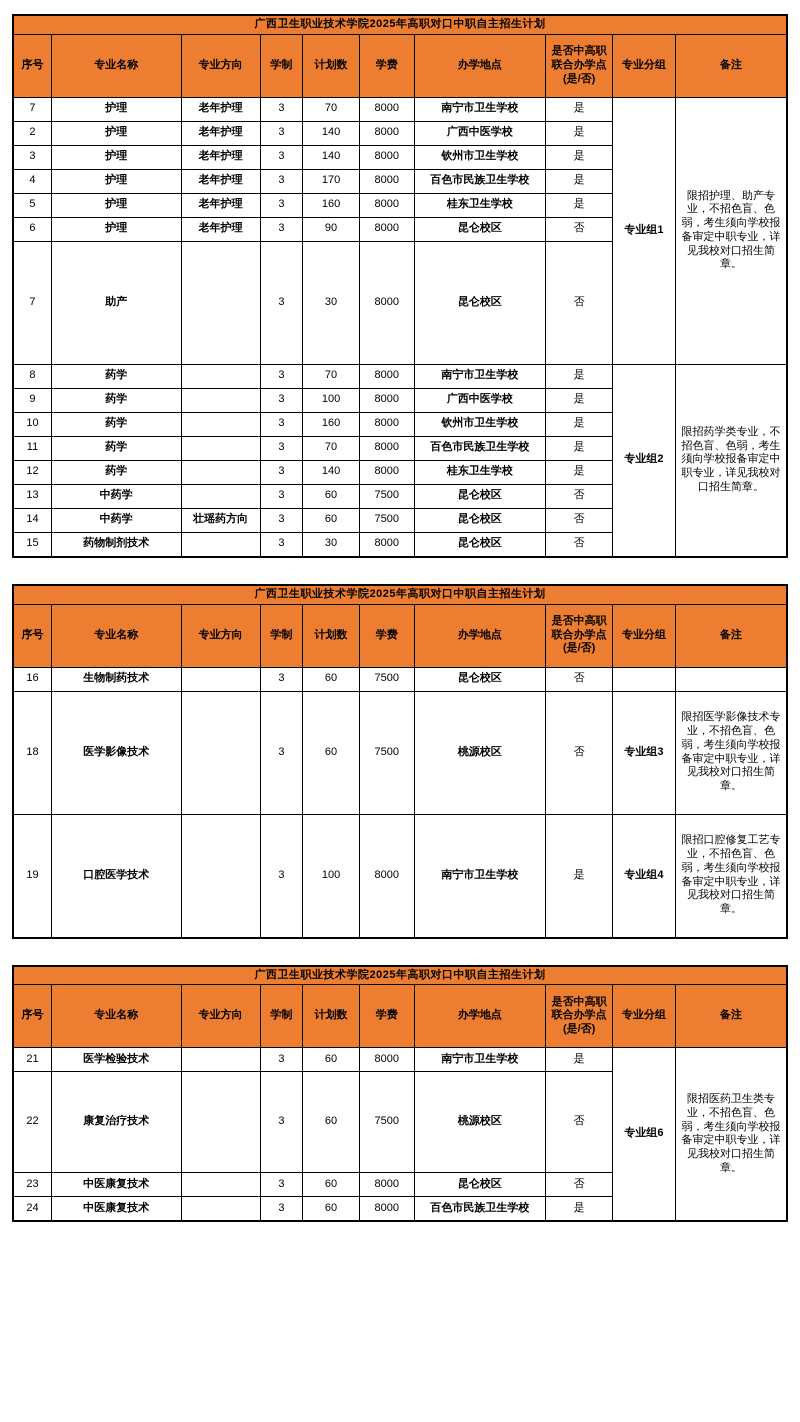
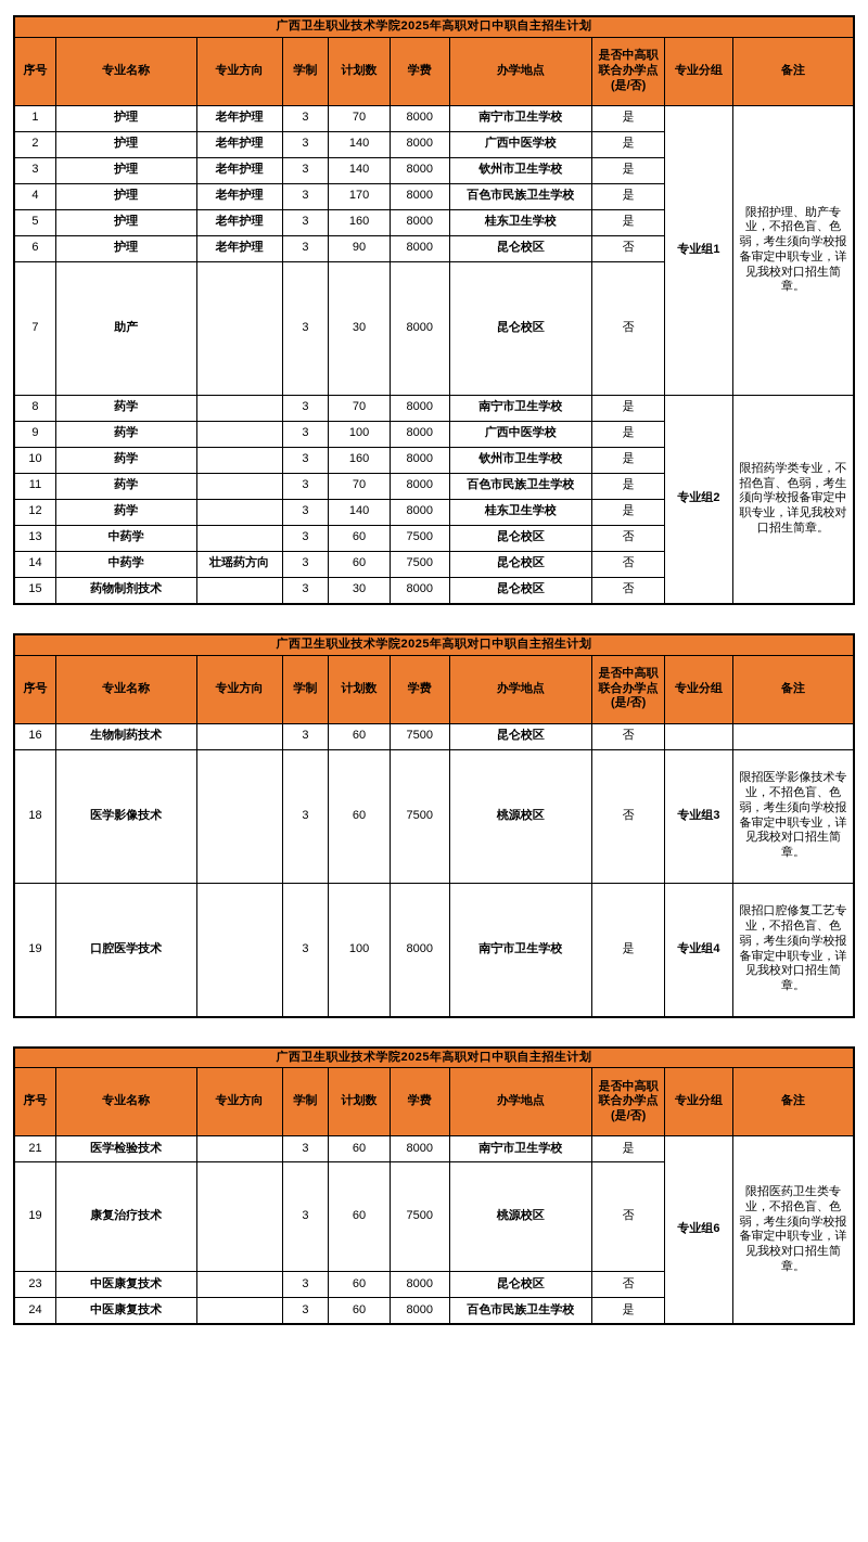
  广西卫生职业技术学院2025年高职对口中职自主招生计划
  序号	专业名称	专业方向	学制	计划数	学费	办学地点	是否中高职联合办学点(是/否)	专业分组	备注
- 7	护理	老年护理	3	70	8000	南宁市卫生学校	是	专业组1	限招护理、助产专业，不招色盲、色弱，考生须向学校报备审定中职专业，详见我校对口招生简章。
+ 1	护理	老年护理	3	70	8000	南宁市卫生学校	是	专业组1	限招护理、助产专业，不招色盲、色弱，考生须向学校报备审定中职专业，详见我校对口招生简章。
  2	护理	老年护理	3	140	8000	广西中医学校	是
  3	护理	老年护理	3	140	8000	钦州市卫生学校	是
  4	护理	老年护理	3	170	8000	百色市民族卫生学校	是
  5	护理	老年护理	3	160	8000	桂东卫生学校	是
  6	护理	老年护理	3	90	8000	昆仑校区	否
  7	助产		3	30	8000	昆仑校区	否
  8	药学		3	70	8000	南宁市卫生学校	是	专业组2	限招药学类专业，不招色盲、色弱，考生须向学校报备审定中职专业，详见我校对口招生简章。
  9	药学		3	100	8000	广西中医学校	是
  10	药学		3	160	8000	钦州市卫生学校	是
  11	药学		3	70	8000	百色市民族卫生学校	是
  12	药学		3	140	8000	桂东卫生学校	是
  13	中药学		3	60	7500	昆仑校区	否
  14	中药学	壮瑶药方向	3	60	7500	昆仑校区	否
  15	药物制剂技术		3	30	8000	昆仑校区	否
  广西卫生职业技术学院2025年高职对口中职自主招生计划
  序号	专业名称	专业方向	学制	计划数	学费	办学地点	是否中高职联合办学点(是/否)	专业分组	备注
  16	生物制药技术		3	60	7500	昆仑校区	否
  18	医学影像技术		3	60	7500	桃源校区	否	专业组3	限招医学影像技术专业，不招色盲、色弱，考生须向学校报备审定中职专业，详见我校对口招生简章。
  19	口腔医学技术		3	100	8000	南宁市卫生学校	是	专业组4	限招口腔修复工艺专业，不招色盲、色弱，考生须向学校报备审定中职专业，详见我校对口招生简章。
  广西卫生职业技术学院2025年高职对口中职自主招生计划
  序号	专业名称	专业方向	学制	计划数	学费	办学地点	是否中高职联合办学点(是/否)	专业分组	备注
  21	医学检验技术		3	60	8000	南宁市卫生学校	是	专业组6	限招医药卫生类专业，不招色盲、色弱，考生须向学校报备审定中职专业，详见我校对口招生简章。
- 22	康复治疗技术		3	60	7500	桃源校区	否
+ 19	康复治疗技术		3	60	7500	桃源校区	否
  23	中医康复技术		3	60	8000	昆仑校区	否
  24	中医康复技术		3	60	8000	百色市民族卫生学校	是
